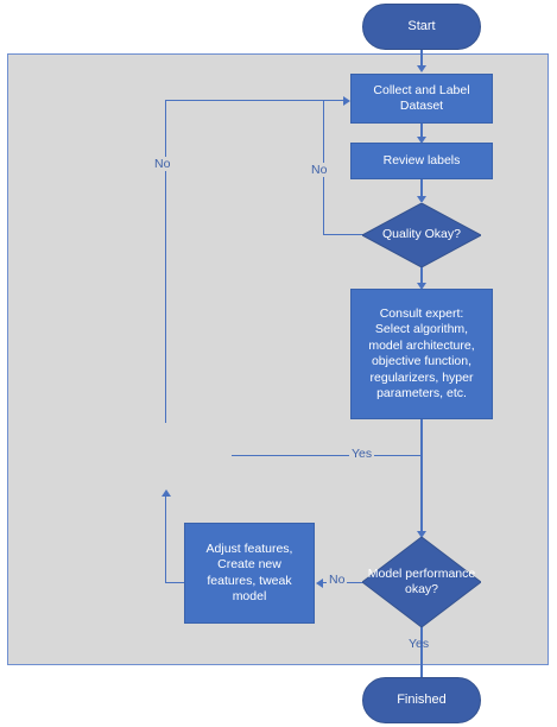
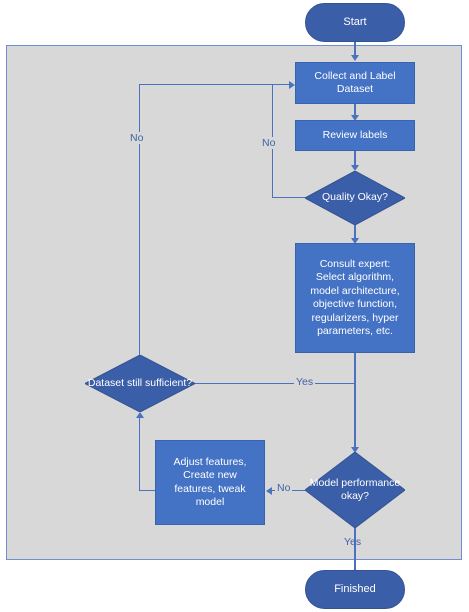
  Start
  Collect and Label Dataset
  Review labels
  Quality Okay?
  No
  Consult expert:
  Select algorithm,
  model architecture,
  objective function,
  regularizers, hyper
  parameters, etc.
+ Dataset still sufficient?
  Yes
  No
  Adjust features,
  Create new
  features, tweak
  model
  Model performance okay?
  No
  Yes
  Finished
